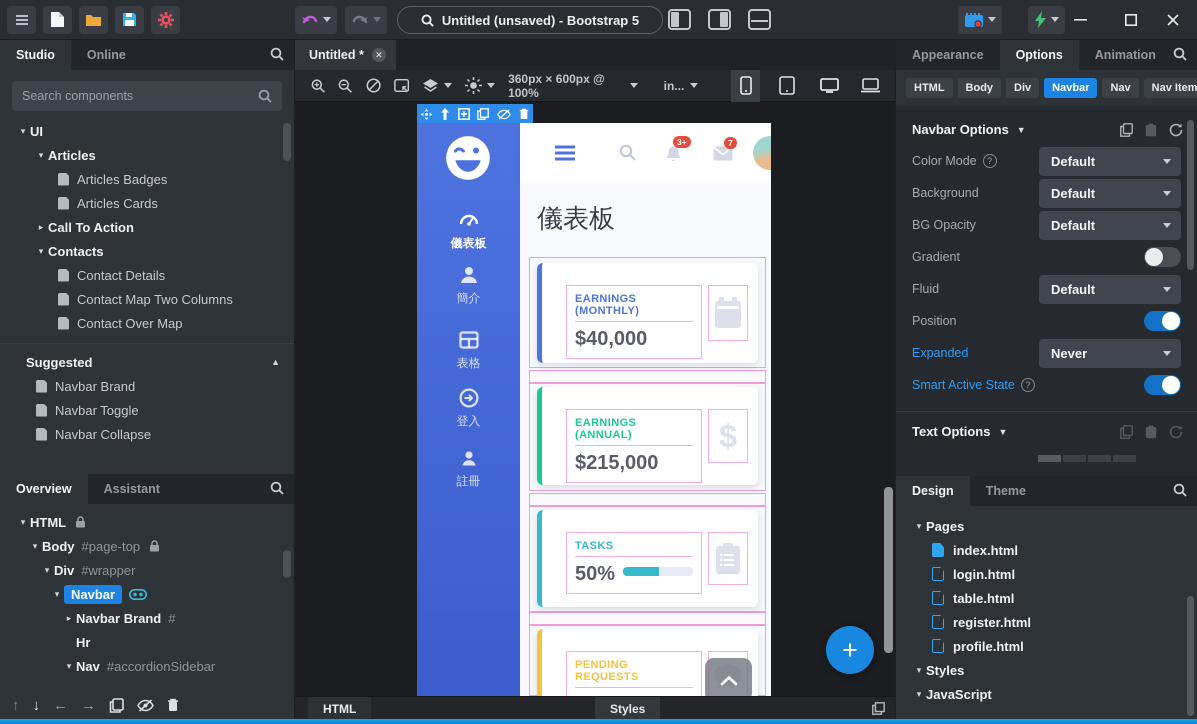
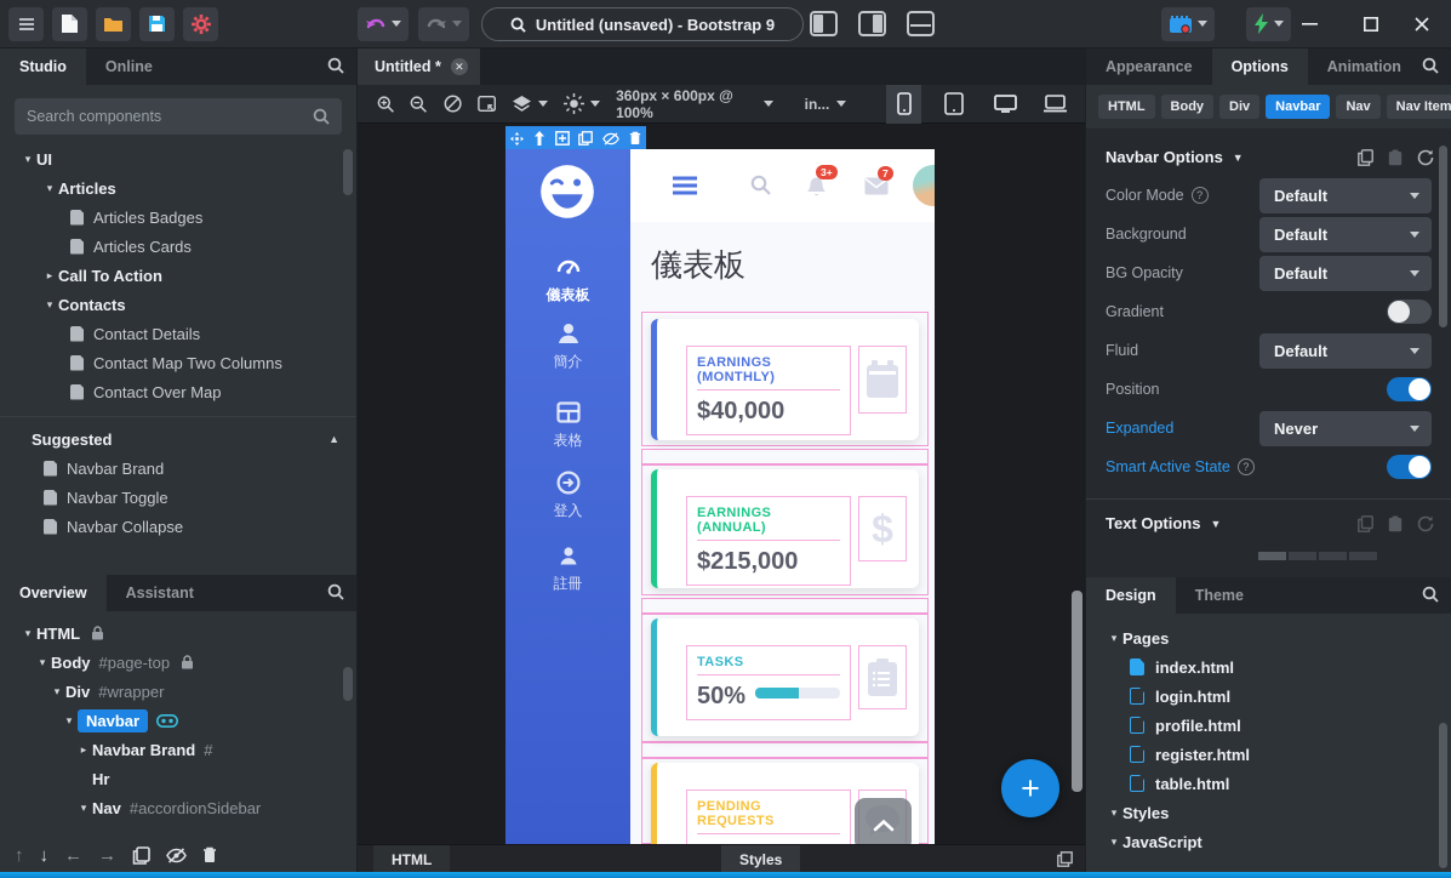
- Untitled (unsaved) - Bootstrap 5
+ Untitled (unsaved) - Bootstrap 9
  Studio
  Online
  Search components
  ▾
  UI
  ▾
  Articles
  Articles Badges
  Articles Cards
  ▸
  Call To Action
  ▾
  Contacts
  Contact Details
  Contact Map Two Columns
  Contact Over Map
  Suggested
  ▲
  Navbar Brand
  Navbar Toggle
  Navbar Collapse
  Overview
  Assistant
  ▾
  HTML
  ▾
  Body
  #page-top
  ▾
  Div
  #wrapper
  ▾
  Navbar
  ▸
  Navbar Brand
  #
  Hr
  ▾
  Nav
  #accordionSidebar
  ↑
  ↓
  ←
  →
  Untitled *
  ✕
  360px × 600px @ 100%
  in...
  儀表板
  簡介
  表格
  登入
  註冊
  3+
  7
  儀表板
  EARNINGS (MONTHLY)
  $40,000
  EARNINGS (ANNUAL)
  $215,000
  $
  TASKS
  50%
  PENDING REQUESTS
  +
  HTML
  Styles
  Appearance
  Options
  Animation
  HTML
  Body
  Div
  Navbar
  Nav
  Nav Item
  Navbar Options
  ▼
  Color Mode
  ?
  Default
  Background
  Default
  BG Opacity
  Default
  Gradient
  Fluid
  Default
  Position
  Expanded
  Never
  Smart Active State
  ?
  Text Options
  ▼
  Design
  Theme
  ▾
  Pages
  index.html
  login.html
- table.html
+ profile.html
  register.html
- profile.html
+ table.html
  ▾
  Styles
  ▾
  JavaScript
